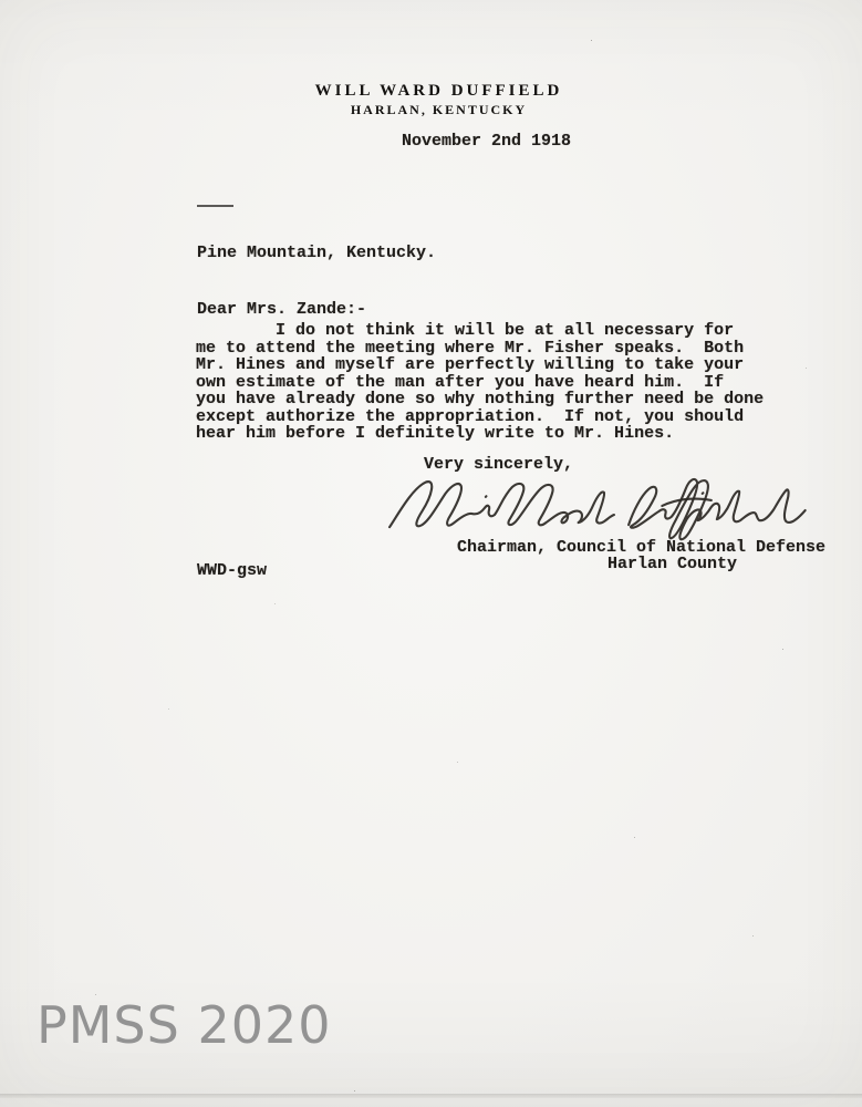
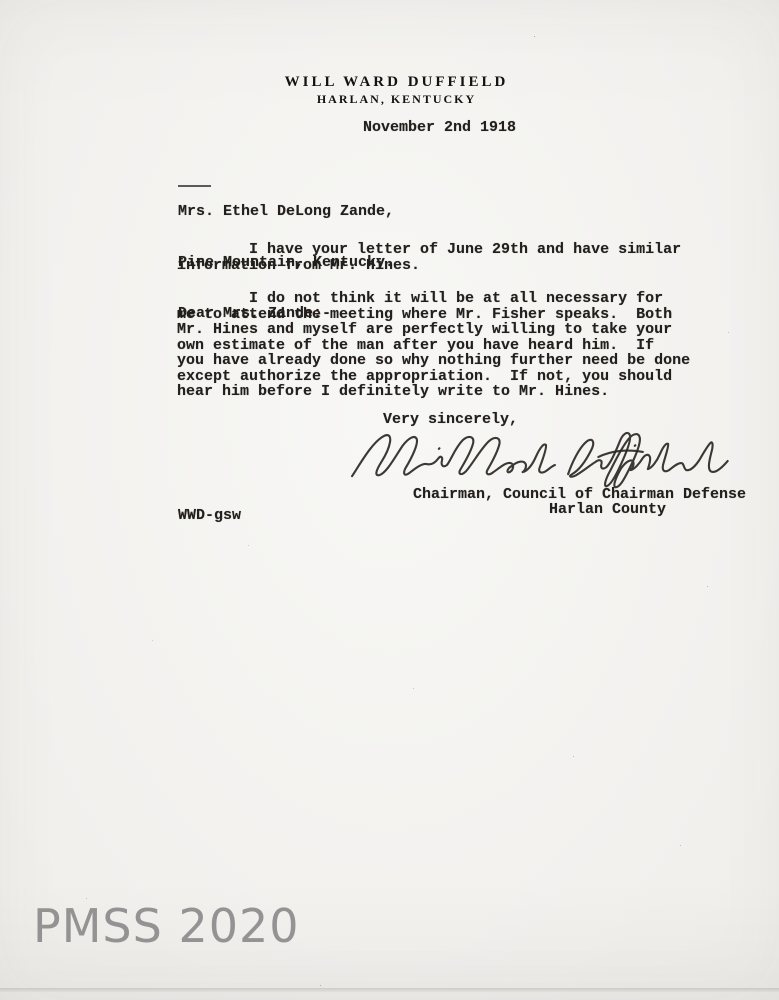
  WILL WARD DUFFIELD
  HARLAN, KENTUCKY
  November 2nd 1918
+ Mrs. Ethel DeLong Zande,
  Pine Mountain, Kentucky.
  Dear Mrs. Zande:-
+ I have your letter of June 29th and have similar
+ information from Mr. Hines.
  I do not think it will be at all necessary for
  me to attend the meeting where Mr. Fisher speaks. Both
  Mr. Hines and myself are perfectly willing to take your
  own estimate of the man after you have heard him. If
  you have already done so why nothing further need be done
  except authorize the appropriation. If not, you should
  hear him before I definitely write to Mr. Hines.
  Very sincerely,
- Chairman, Council of National Defense
+ Chairman, Council of Chairman Defense
  Harlan County
  WWD-gsw
  PMSS 2020
